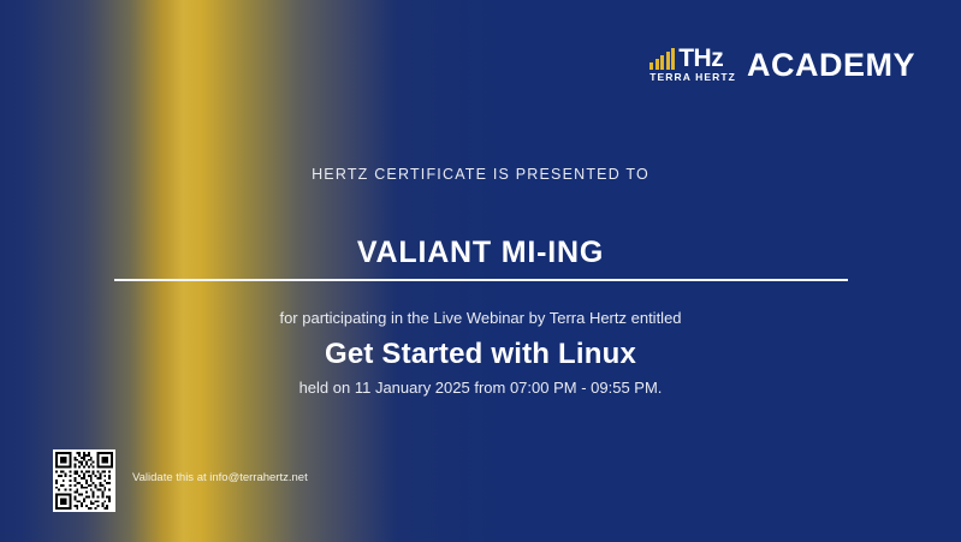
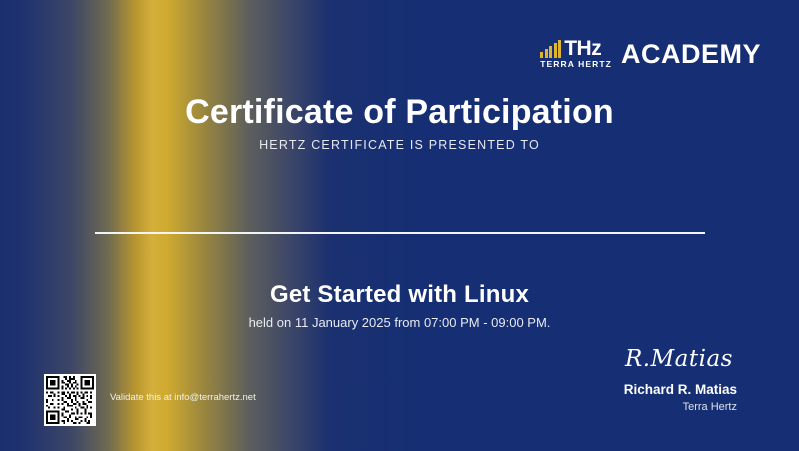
  THz
  TERRA HERTZ
  ACADEMY
+ Certificate of Participation
  HERTZ CERTIFICATE IS PRESENTED TO
- VALIANT MI-ING
- for participating in the Live Webinar by Terra Hertz entitled
  Get Started with Linux
- held on 11 January 2025 from 07:00 PM - 09:55 PM.
+ held on 11 January 2025 from 07:00 PM - 09:00 PM.
+ R.Matias
+ Richard R. Matias
+ Terra Hertz
  Validate this at info@terrahertz.net
